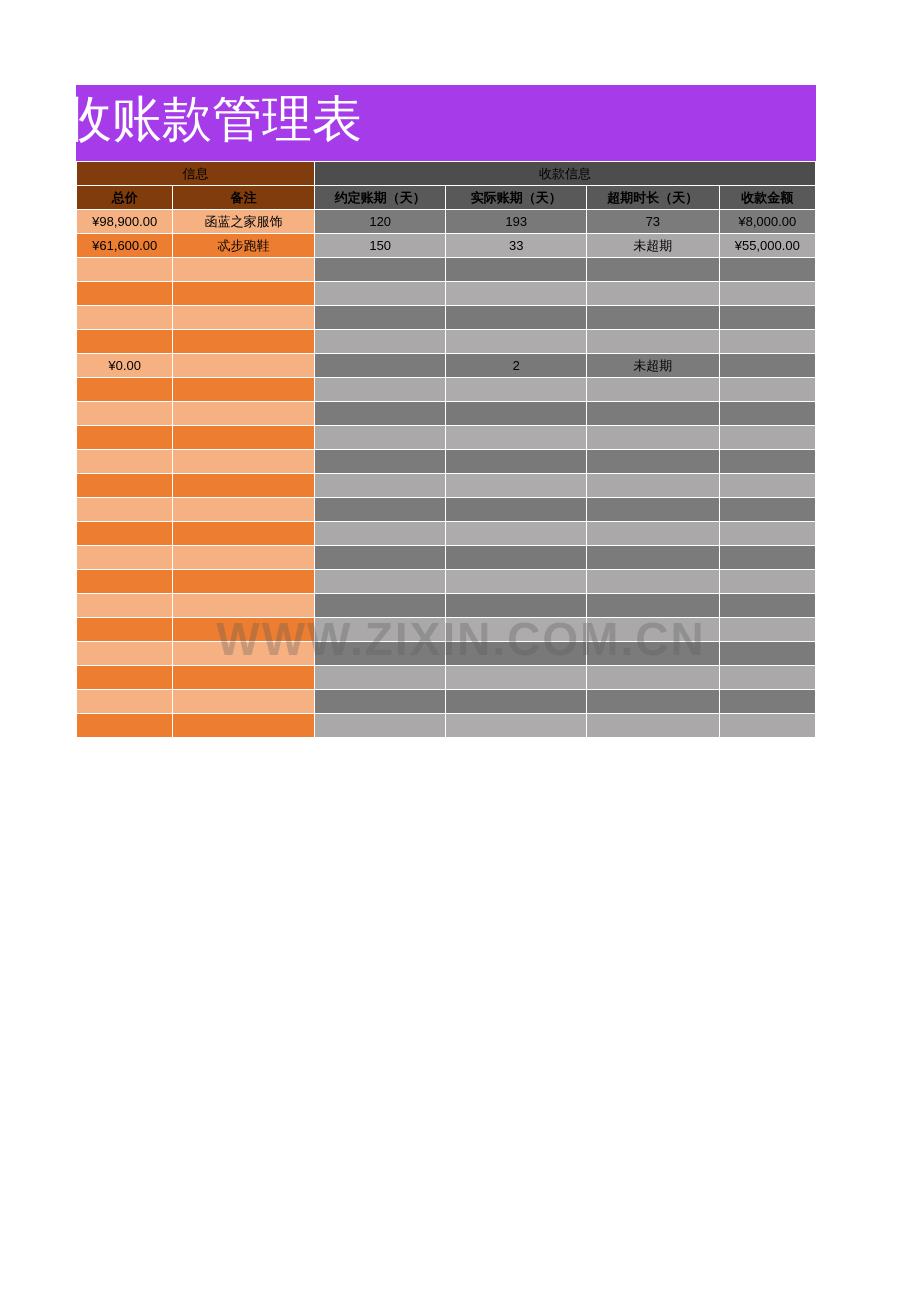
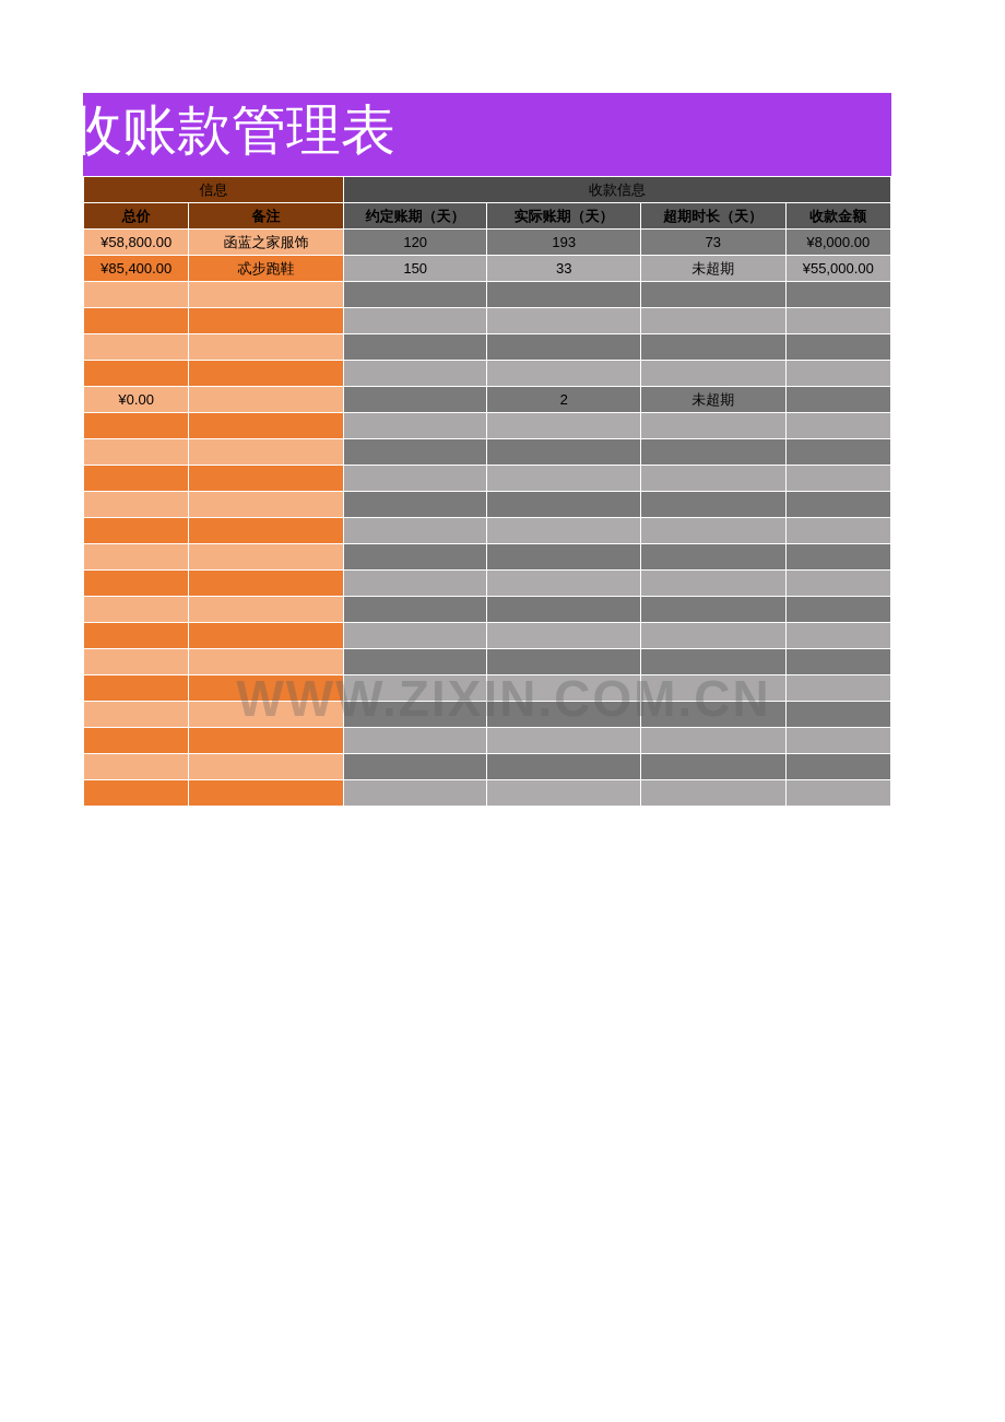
  收账款管理表
  信息	收款信息
  总价	备注	约定账期（天）	实际账期（天）	超期时长（天）	收款金额
- ¥98,900.00	函蓝之家服饰	120	193	73	¥8,000.00
+ ¥58,800.00	函蓝之家服饰	120	193	73	¥8,000.00
- ¥61,600.00	忒步跑鞋	150	33	未超期	¥55,000.00
+ ¥85,400.00	忒步跑鞋	150	33	未超期	¥55,000.00
  ¥0.00			2	未超期
  WWW.ZIXIN.COM.CN
